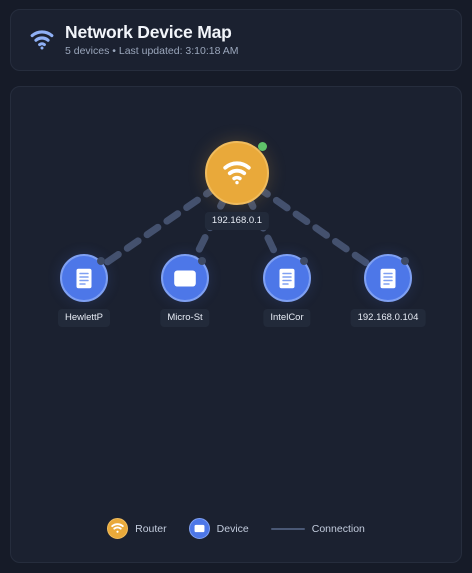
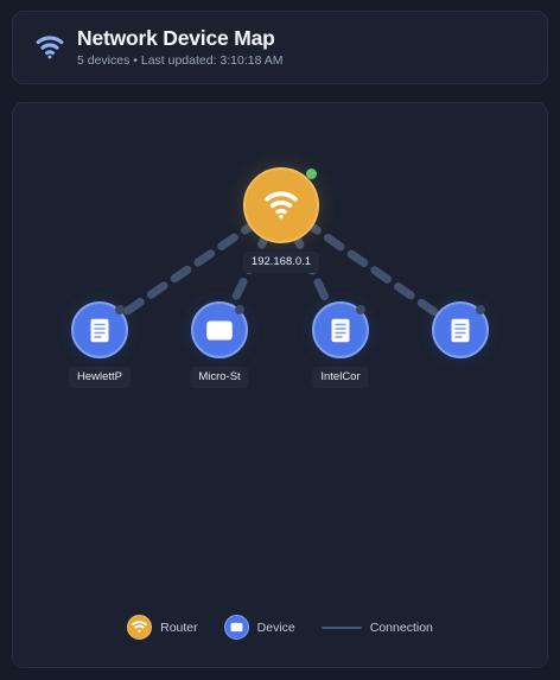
  Network Device Map
  5 devices • Last updated: 3:10:18 AM
  192.168.0.1
  HewlettP
  Micro-St
  IntelCor
- 192.168.0.104
  Router
  Device
  Connection
